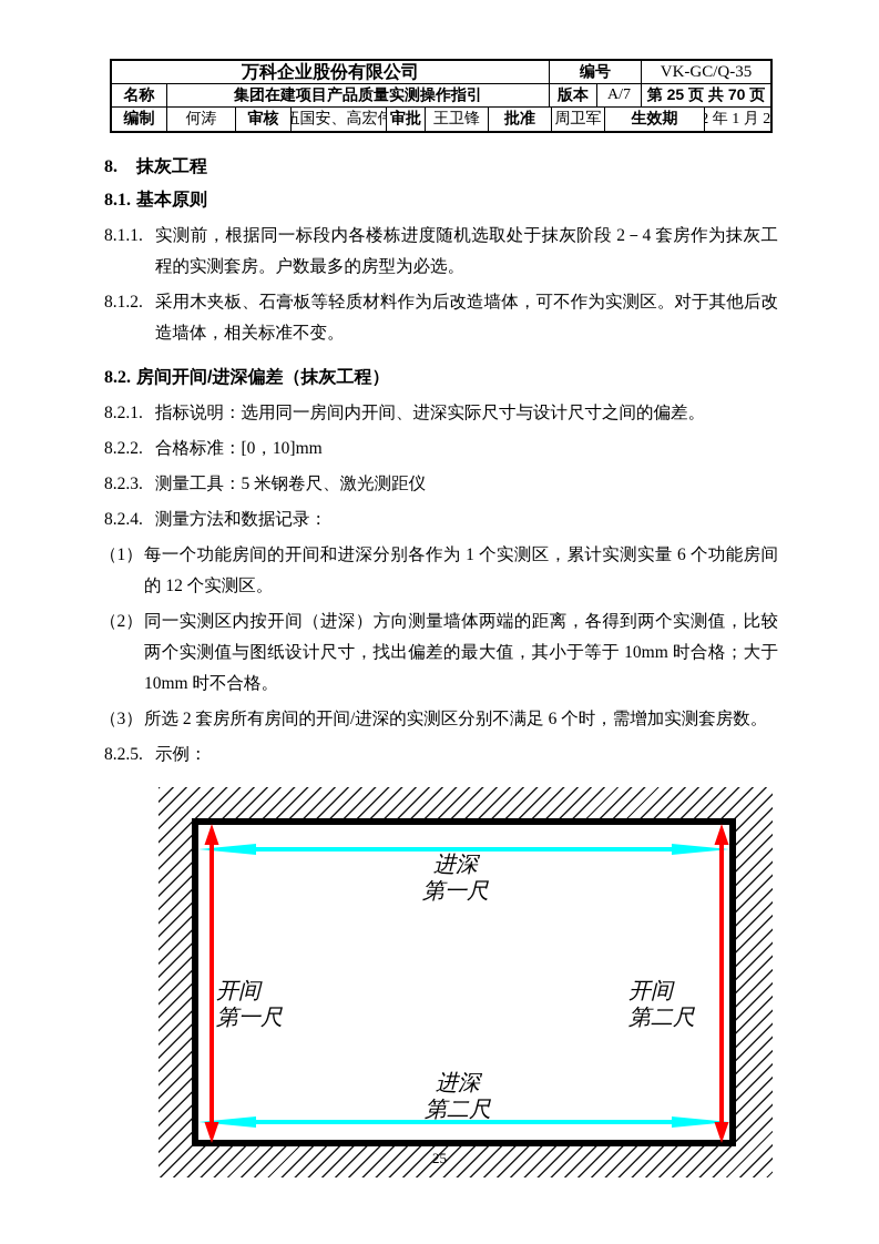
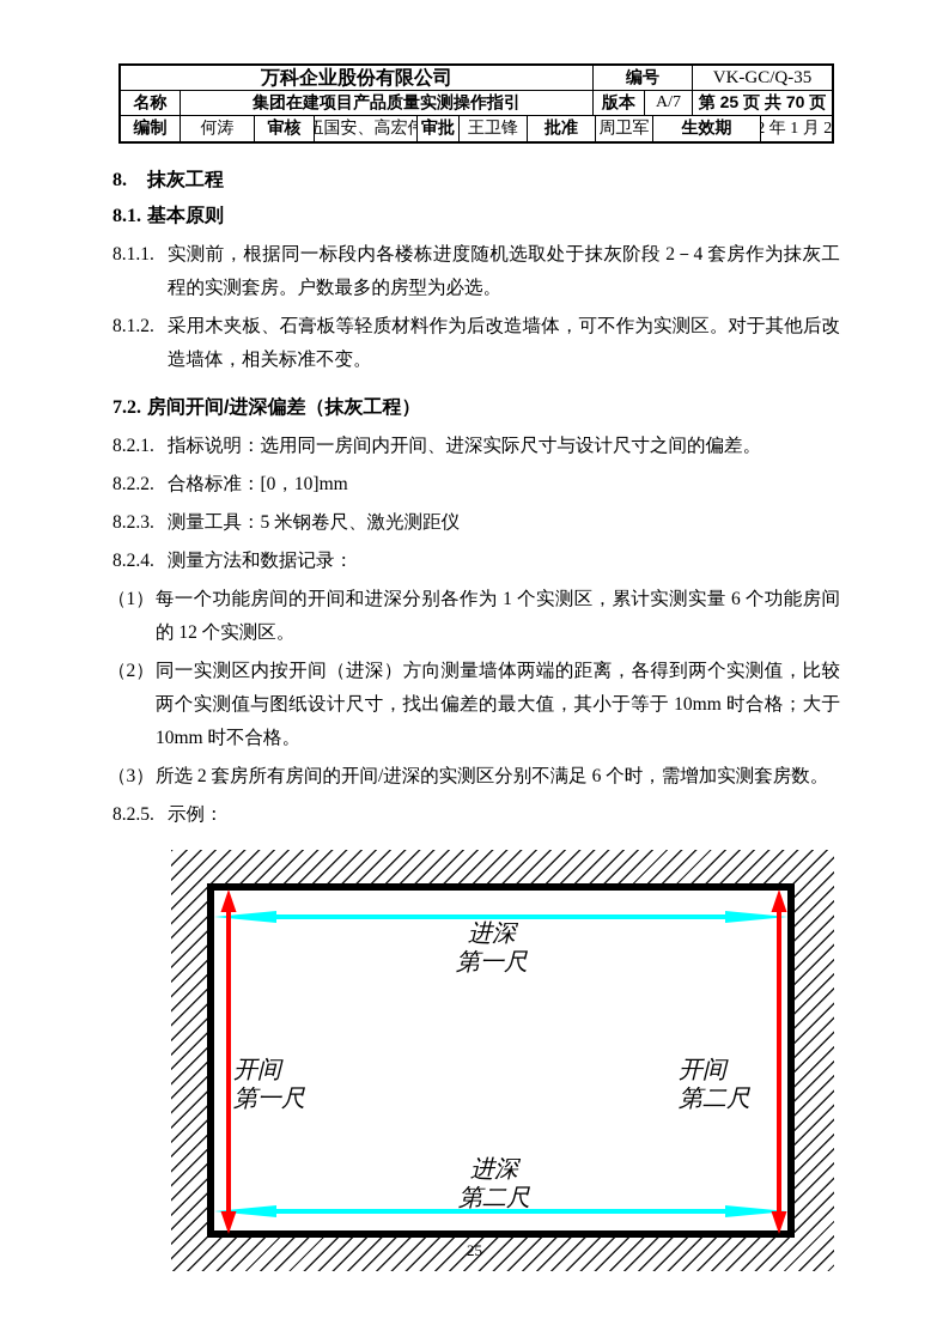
  万科企业股份有限公司
  编号
  VK-GC/Q-35
  名称
  集团在建项目产品质量实测操作指引
  版本
  A/7
  第 25 页 共 70 页
  编制
  何涛
  审核
  伍国安、高宏伟
  审批
  王卫锋
  批准
  周卫军
  生效期
  8.
  抹灰工程
  8.1.
  基本原则
  8.1.1.
  实测前，根据同一标段内各楼栋进度随机选取处于抹灰阶段 2－4 套房作为抹灰工程的实测套房。户数最多的房型为必选。
  8.1.2.
  采用木夹板、石膏板等轻质材料作为后改造墙体，可不作为实测区。对于其他后改造墙体，相关标准不变。
- 8.2.
+ 7.2.
  房间开间/进深偏差（抹灰工程）
  8.2.1.
  指标说明：选用同一房间内开间、进深实际尺寸与设计尺寸之间的偏差。
  8.2.2.
  合格标准：[0，10]mm
  8.2.3.
  测量工具：5 米钢卷尺、激光测距仪
  8.2.4.
  测量方法和数据记录：
  （1）
  每一个功能房间的开间和进深分别各作为 1 个实测区，累计实测实量 6 个功能房间的 12 个实测区。
  （2）
  同一实测区内按开间（进深）方向测量墙体两端的距离，各得到两个实测值，比较两个实测值与图纸设计尺寸，找出偏差的最大值，其小于等于 10mm 时合格；大于 10mm 时不合格。
  （3）
  所选 2 套房所有房间的开间/进深的实测区分别不满足 6 个时，需增加实测套房数。
  8.2.5.
  示例：
  进深
  第一尺
  开间
  第一尺
  开间
  第二尺
  进深
  第二尺
  25
